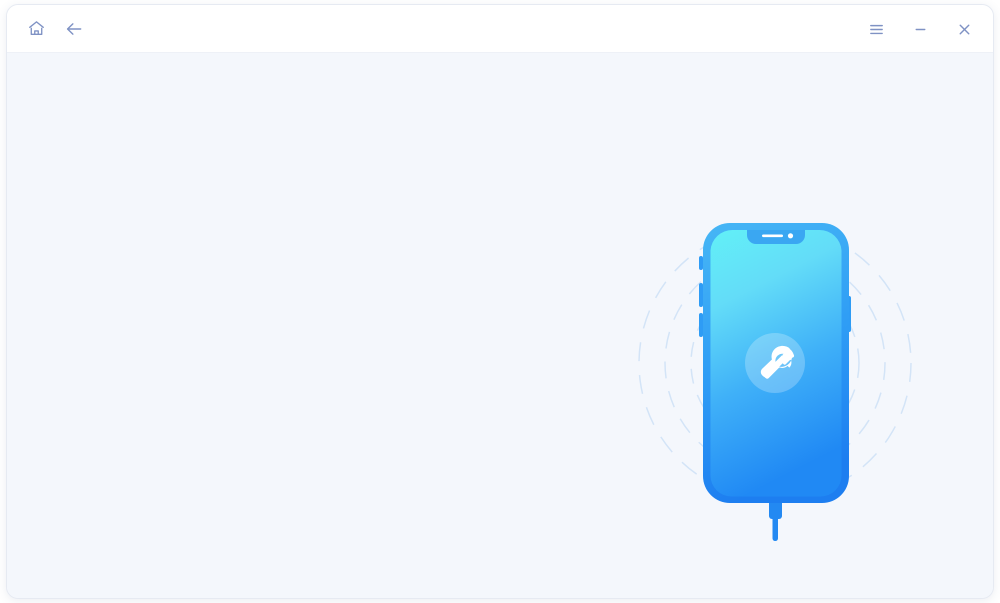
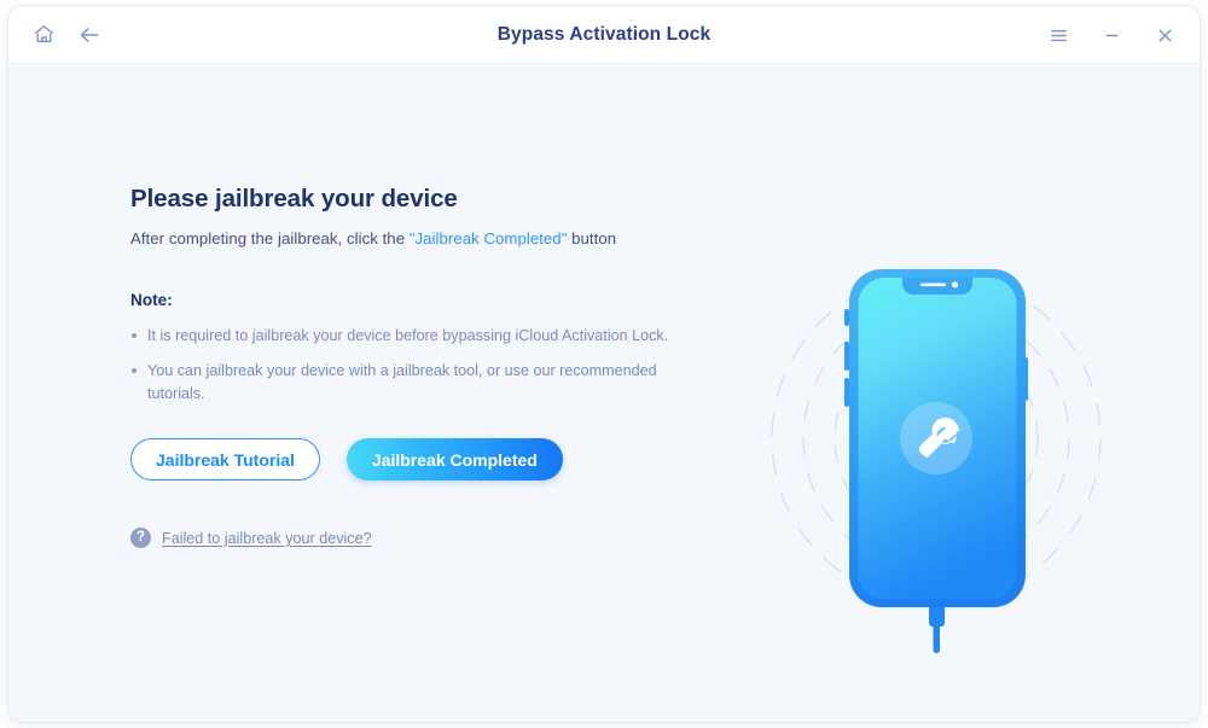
+ Bypass Activation Lock
+ Please jailbreak your device
+ After completing the jailbreak, click the "Jailbreak Completed" button
+ Note:
+ It is required to jailbreak your device before bypassing iCloud Activation Lock.
+ You can jailbreak your device with a jailbreak tool, or use our recommended tutorials.
+ Jailbreak Tutorial
+ Jailbreak Completed
+ ?
+ Failed to jailbreak your device?
